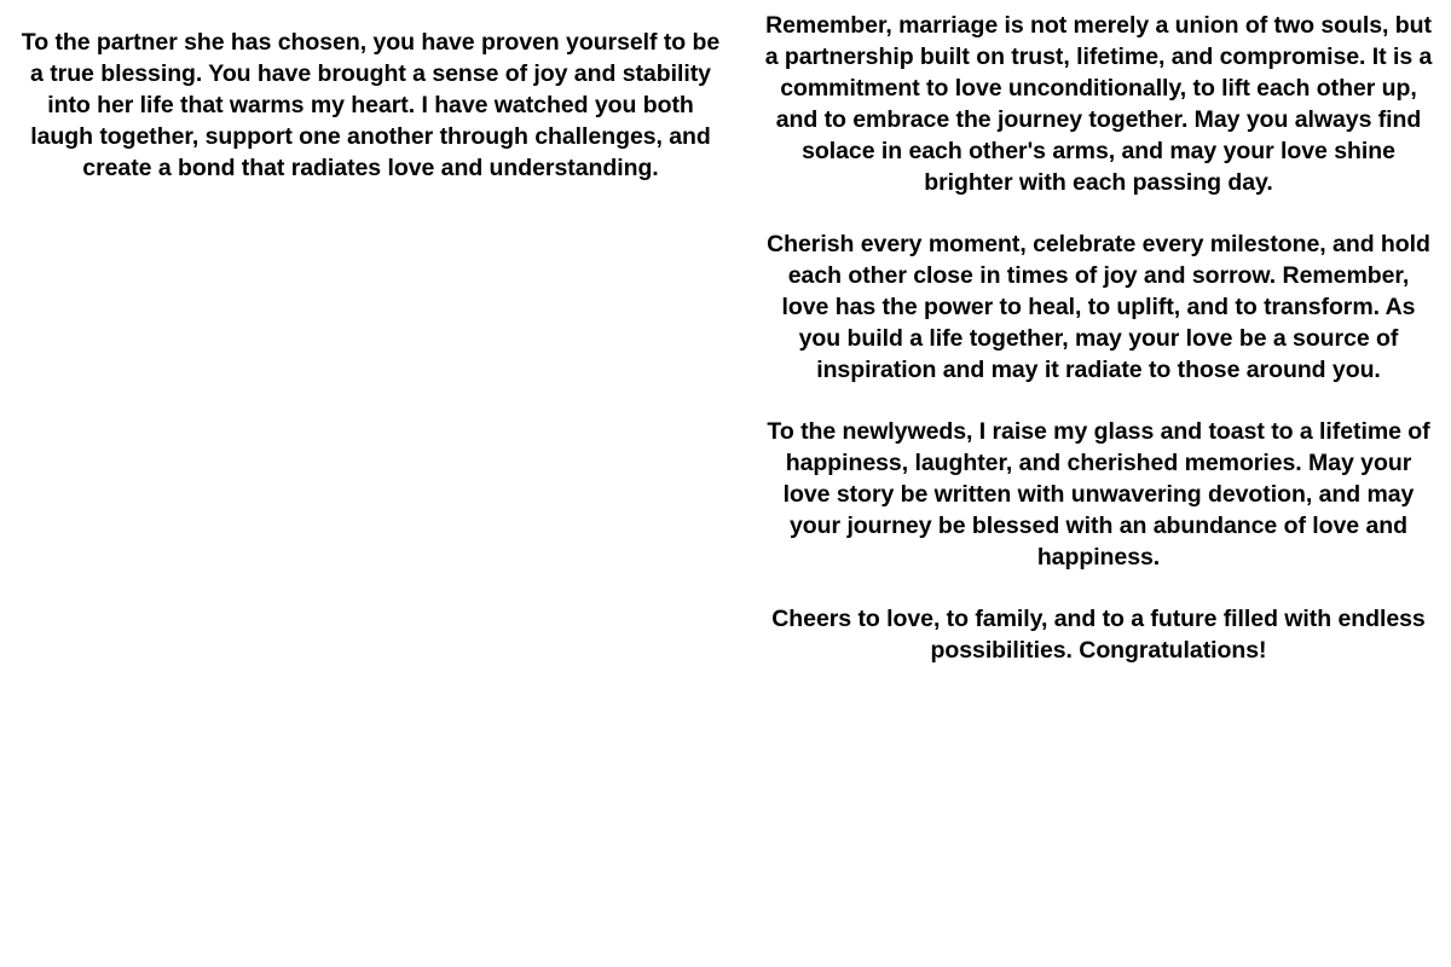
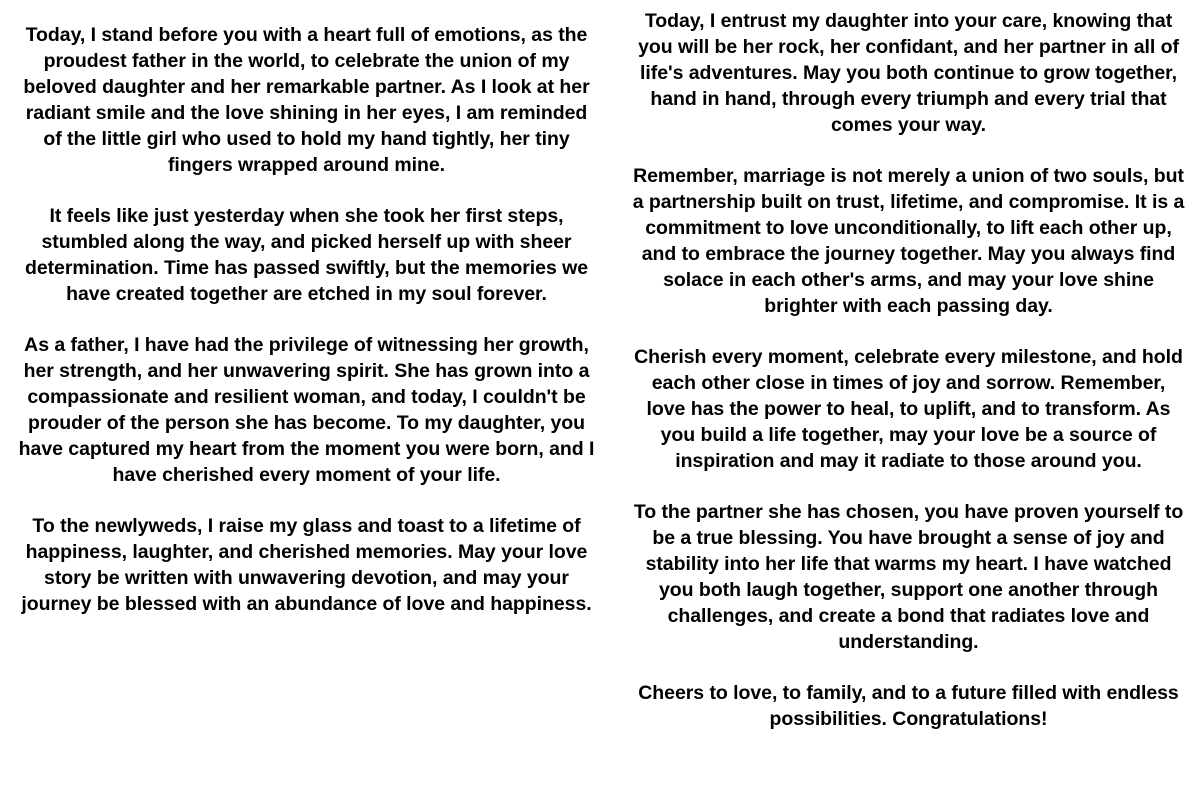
+ Today, I stand before you with a heart full of emotions, as the proudest father in the world, to celebrate the union of my beloved daughter and her remarkable partner. As I look at her radiant smile and the love shining in her eyes, I am reminded of the little girl who used to hold my hand tightly, her tiny fingers wrapped around mine.
+ It feels like just yesterday when she took her first steps, stumbled along the way, and picked herself up with sheer determination. Time has passed swiftly, but the memories we have created together are etched in my soul forever.
+ As a father, I have had the privilege of witnessing her growth, her strength, and her unwavering spirit. She has grown into a compassionate and resilient woman, and today, I couldn't be prouder of the person she has become. To my daughter, you have captured my heart from the moment you were born, and I have cherished every moment of your life.
- To the partner she has chosen, you have proven yourself to be a true blessing. You have brought a sense of joy and stability into her life that warms my heart. I have watched you both laugh together, support one another through challenges, and create a bond that radiates love and understanding.
+ To the newlyweds, I raise my glass and toast to a lifetime of happiness, laughter, and cherished memories. May your love story be written with unwavering devotion, and may your journey be blessed with an abundance of love and happiness.
+ Today, I entrust my daughter into your care, knowing that you will be her rock, her confidant, and her partner in all of life's adventures. May you both continue to grow together, hand in hand, through every triumph and every trial that comes your way.
  Remember, marriage is not merely a union of two souls, but a partnership built on trust, lifetime, and compromise. It is a commitment to love unconditionally, to lift each other up, and to embrace the journey together. May you always find solace in each other's arms, and may your love shine brighter with each passing day.
  Cherish every moment, celebrate every milestone, and hold each other close in times of joy and sorrow. Remember, love has the power to heal, to uplift, and to transform. As you build a life together, may your love be a source of inspiration and may it radiate to those around you.
- To the newlyweds, I raise my glass and toast to a lifetime of happiness, laughter, and cherished memories. May your love story be written with unwavering devotion, and may your journey be blessed with an abundance of love and happiness.
+ To the partner she has chosen, you have proven yourself to be a true blessing. You have brought a sense of joy and stability into her life that warms my heart. I have watched you both laugh together, support one another through challenges, and create a bond that radiates love and understanding.
  Cheers to love, to family, and to a future filled with endless possibilities. Congratulations!
